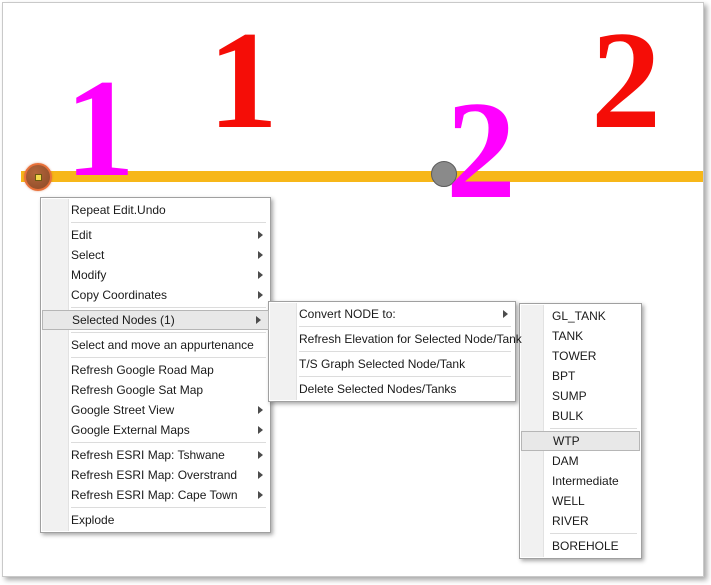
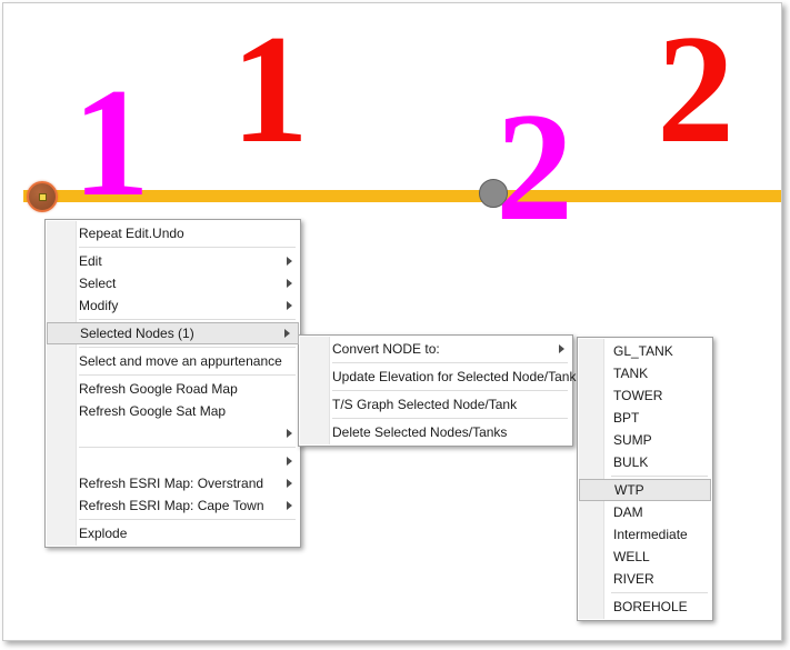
  1
  1
  2
  2
  Repeat Edit.Undo
  Edit
  Select
  Modify
- Copy Coordinates
  Selected Nodes (1)
  Select and move an appurtenance
  Refresh Google Road Map
  Refresh Google Sat Map
- Google Street View
- Google External Maps
- Refresh ESRI Map: Tshwane
  Refresh ESRI Map: Overstrand
  Refresh ESRI Map: Cape Town
  Explode
  Convert NODE to:
- Refresh Elevation for Selected Node/Tank
+ Update Elevation for Selected Node/Tank
  T/S Graph Selected Node/Tank
  Delete Selected Nodes/Tanks
  GL_TANK
  TANK
  TOWER
  BPT
  SUMP
  BULK
  WTP
  DAM
  Intermediate
  WELL
  RIVER
  BOREHOLE
